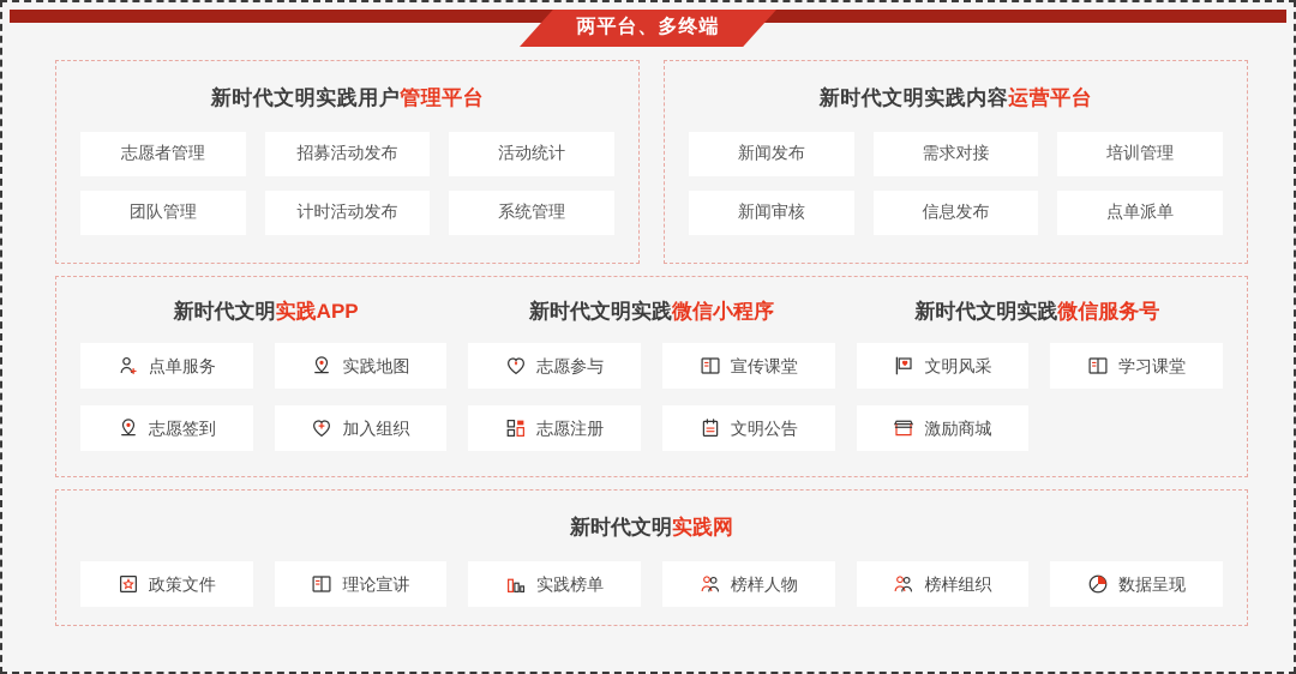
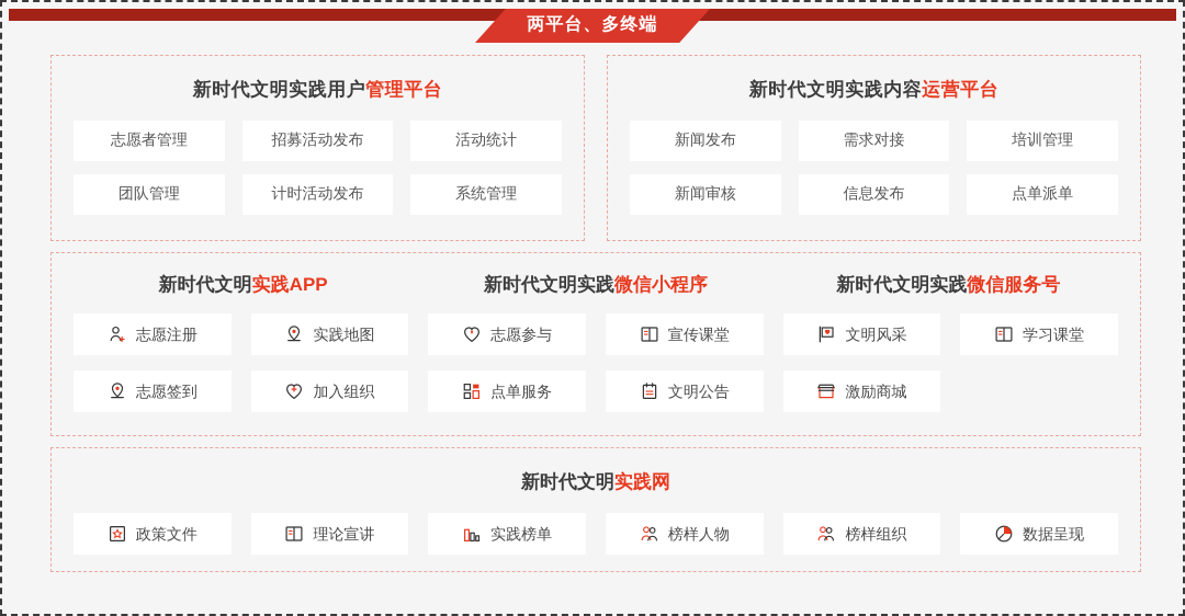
  两平台、多终端
  新时代文明实践用户管理平台
  志愿者管理
  招募活动发布
  活动统计
  团队管理
  计时活动发布
  系统管理
  新时代文明实践内容运营平台
  新闻发布
  需求对接
  培训管理
  新闻审核
  信息发布
  点单派单
  新时代文明实践APP
  新时代文明实践微信小程序
  新时代文明实践微信服务号
- 点单服务
+ 志愿注册
  实践地图
  志愿参与
  宣传课堂
  文明风采
  学习课堂
  志愿签到
  加入组织
- 志愿注册
+ 点单服务
  文明公告
  激励商城
  新时代文明实践网
  政策文件
  理论宣讲
  实践榜单
  榜样人物
  榜样组织
  数据呈现
